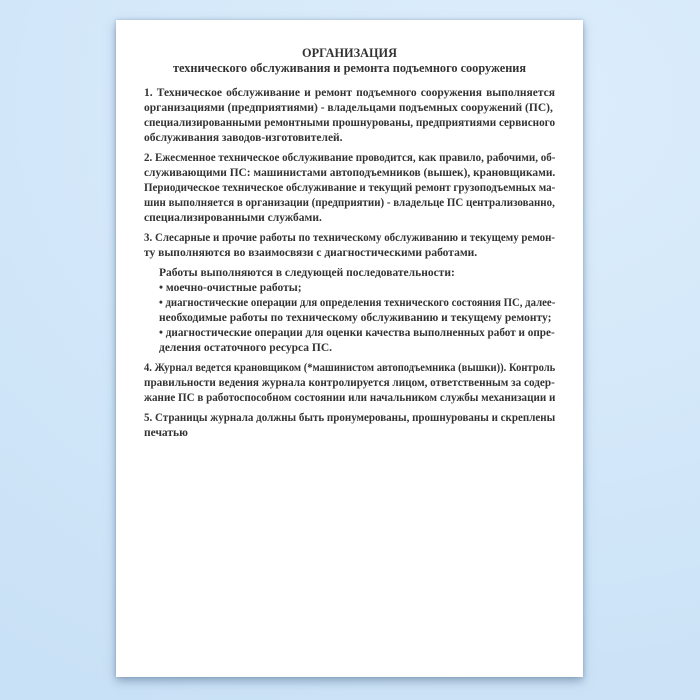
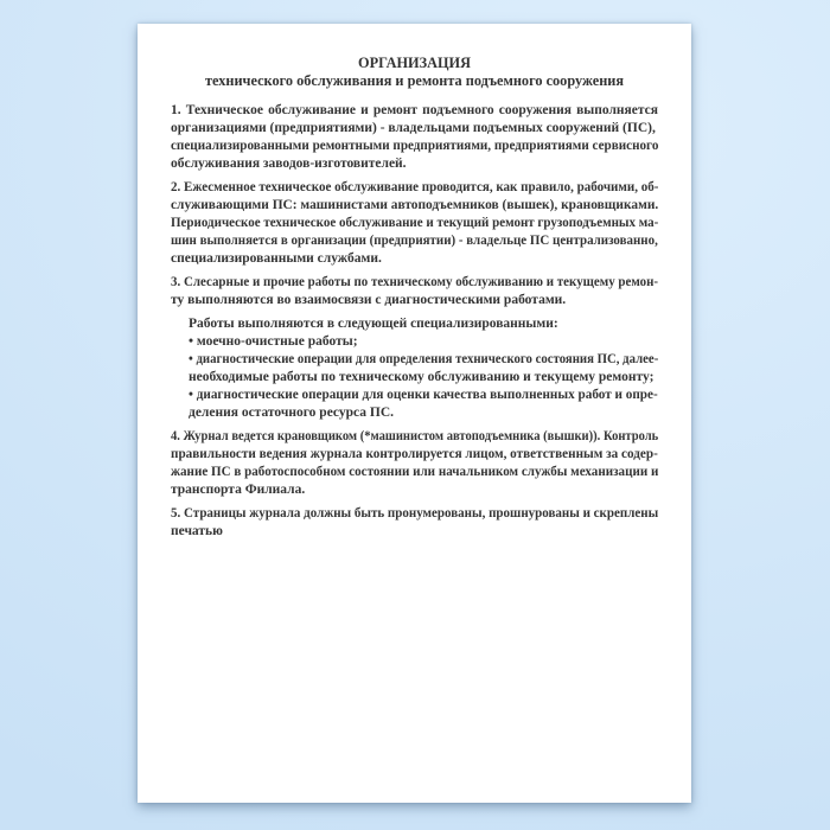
  ОРГАНИЗАЦИЯ
  технического обслуживания и ремонта подъемного сооружения
  1. Техническое обслуживание и ремонт подъемного сооружения выполняется
  организациями (предприятиями) - владельцами подъемных сооружений (ПС),
- специализированными ремонтными прошнурованы, предприятиями сервисного
+ специализированными ремонтными предприятиями, предприятиями сервисного
  обслуживания заводов-изготовителей.
  2. Ежесменное техническое обслуживание проводится, как правило, рабочими, об-
  служивающими ПС: машинистами автоподъемников (вышек), крановщиками.
  Периодическое техническое обслуживание и текущий ремонт грузоподъемных ма-
  шин выполняется в организации (предприятии) - владельце ПС централизованно,
  специализированными службами.
  3. Слесарные и прочие работы по техническому обслуживанию и текущему ремон-
  ту выполняются во взаимосвязи с диагностическими работами.
- Работы выполняются в следующей последовательности:
+ Работы выполняются в следующей специализированными:
  • моечно-очистные работы;
  • диагностические операции для определения технического состояния ПС, далее-
  необходимые работы по техническому обслуживанию и текущему ремонту;
  • диагностические операции для оценки качества выполненных работ и опре-
  деления остаточного ресурса ПС.
  4. Журнал ведется крановщиком (*машинистом автоподъемника (вышки)). Контроль
  правильности ведения журнала контролируется лицом, ответственным за содер-
  жание ПС в работоспособном состоянии или начальником службы механизации и
+ транспорта Филиала.
  5. Страницы журнала должны быть пронумерованы, прошнурованы и скреплены
  печатью
